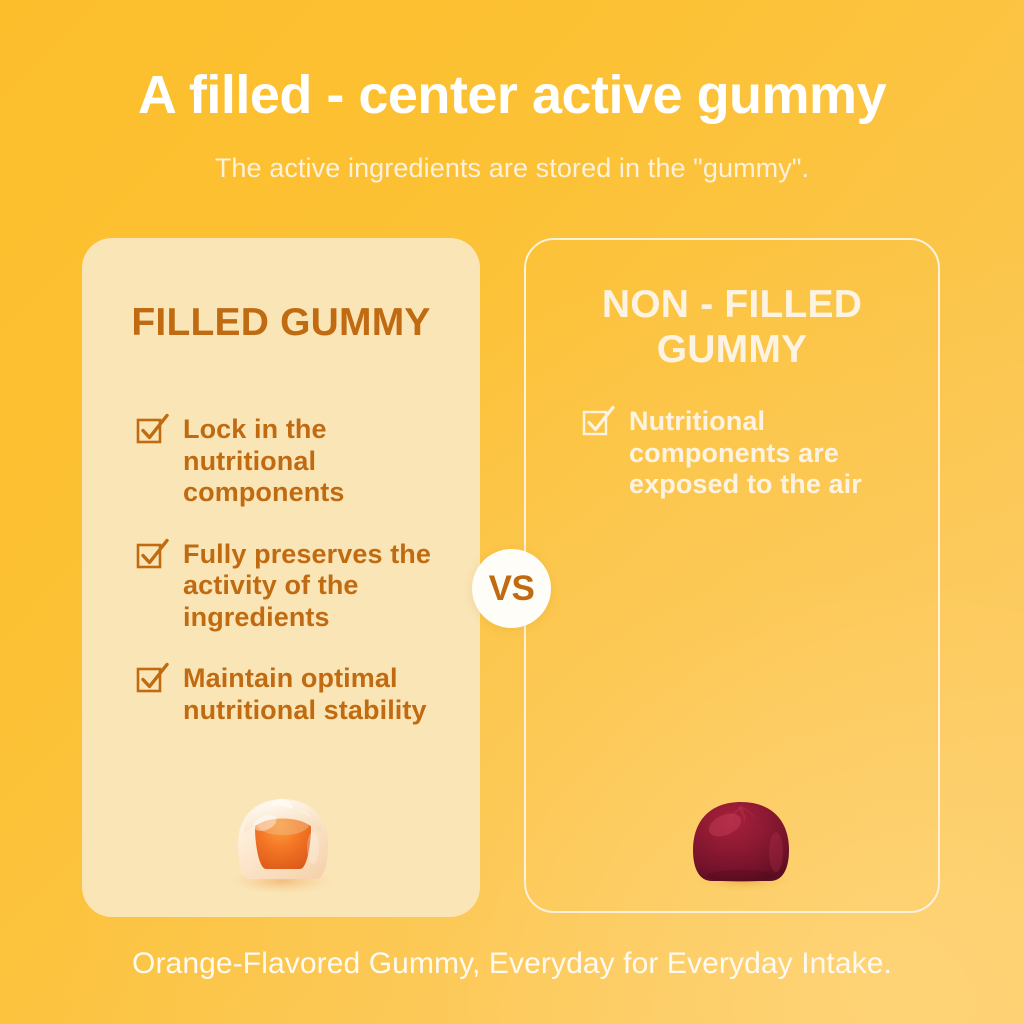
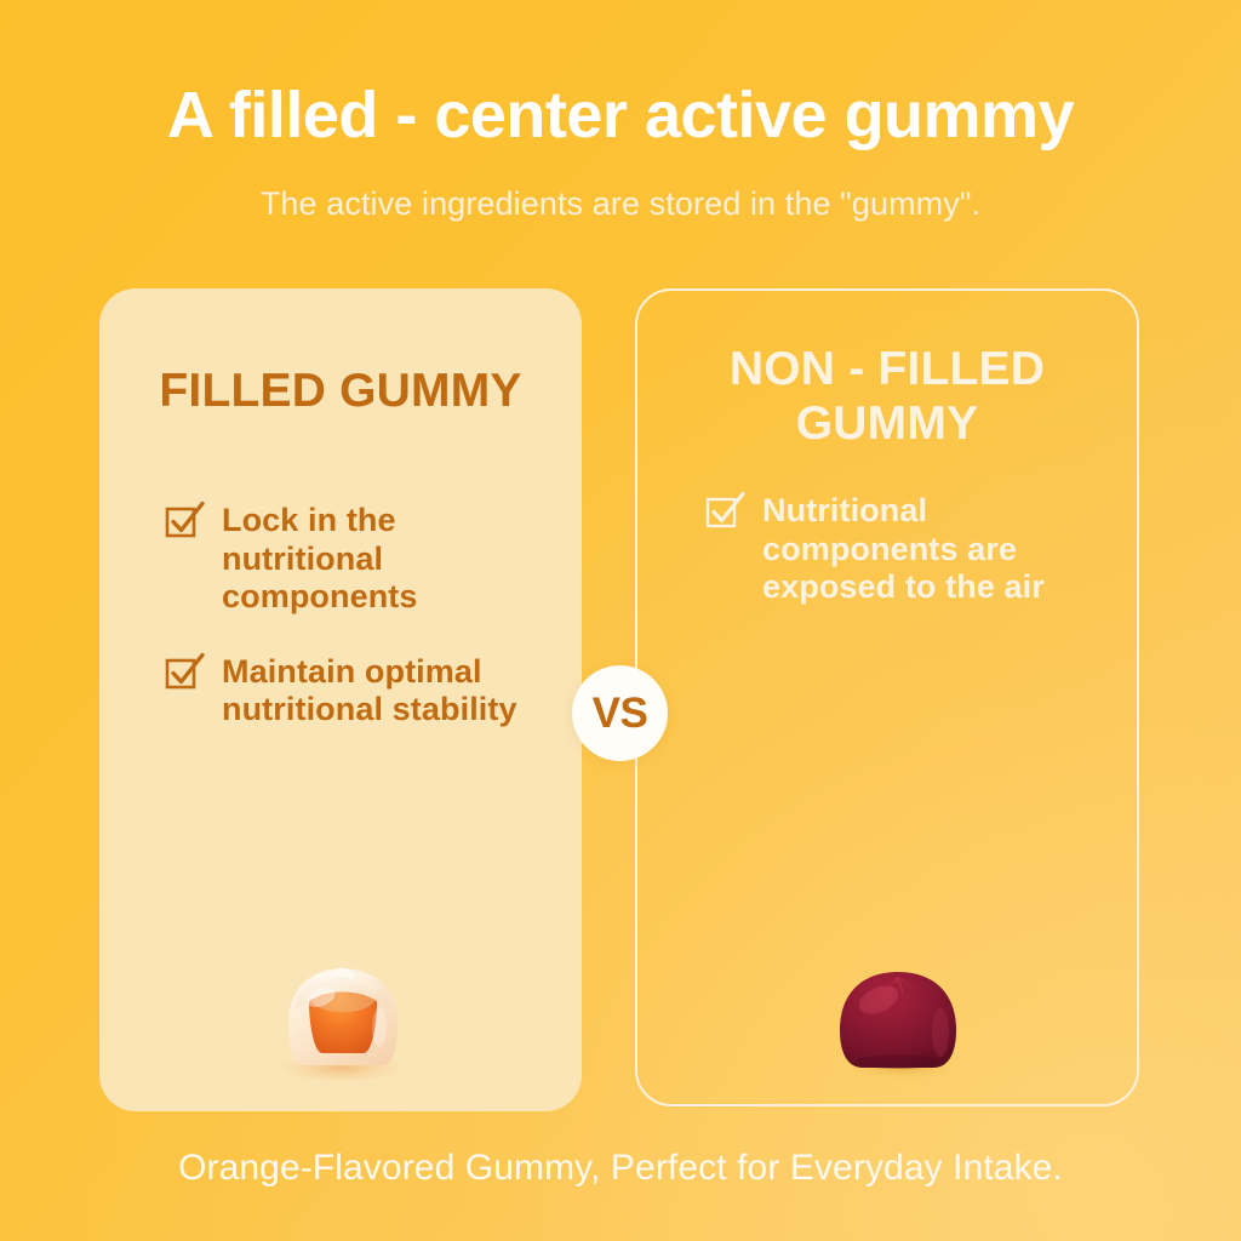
  A filled - center active gummy
  The active ingredients are stored in the "gummy".
  FILLED GUMMY
  Lock in the nutritional components
- Fully preserves the activity of the ingredients
  Maintain optimal nutritional stability
  NON - FILLED GUMMY
  Nutritional components are exposed to the air
  VS
- Orange-Flavored Gummy, Everyday for Everyday Intake.
+ Orange-Flavored Gummy, Perfect for Everyday Intake.
